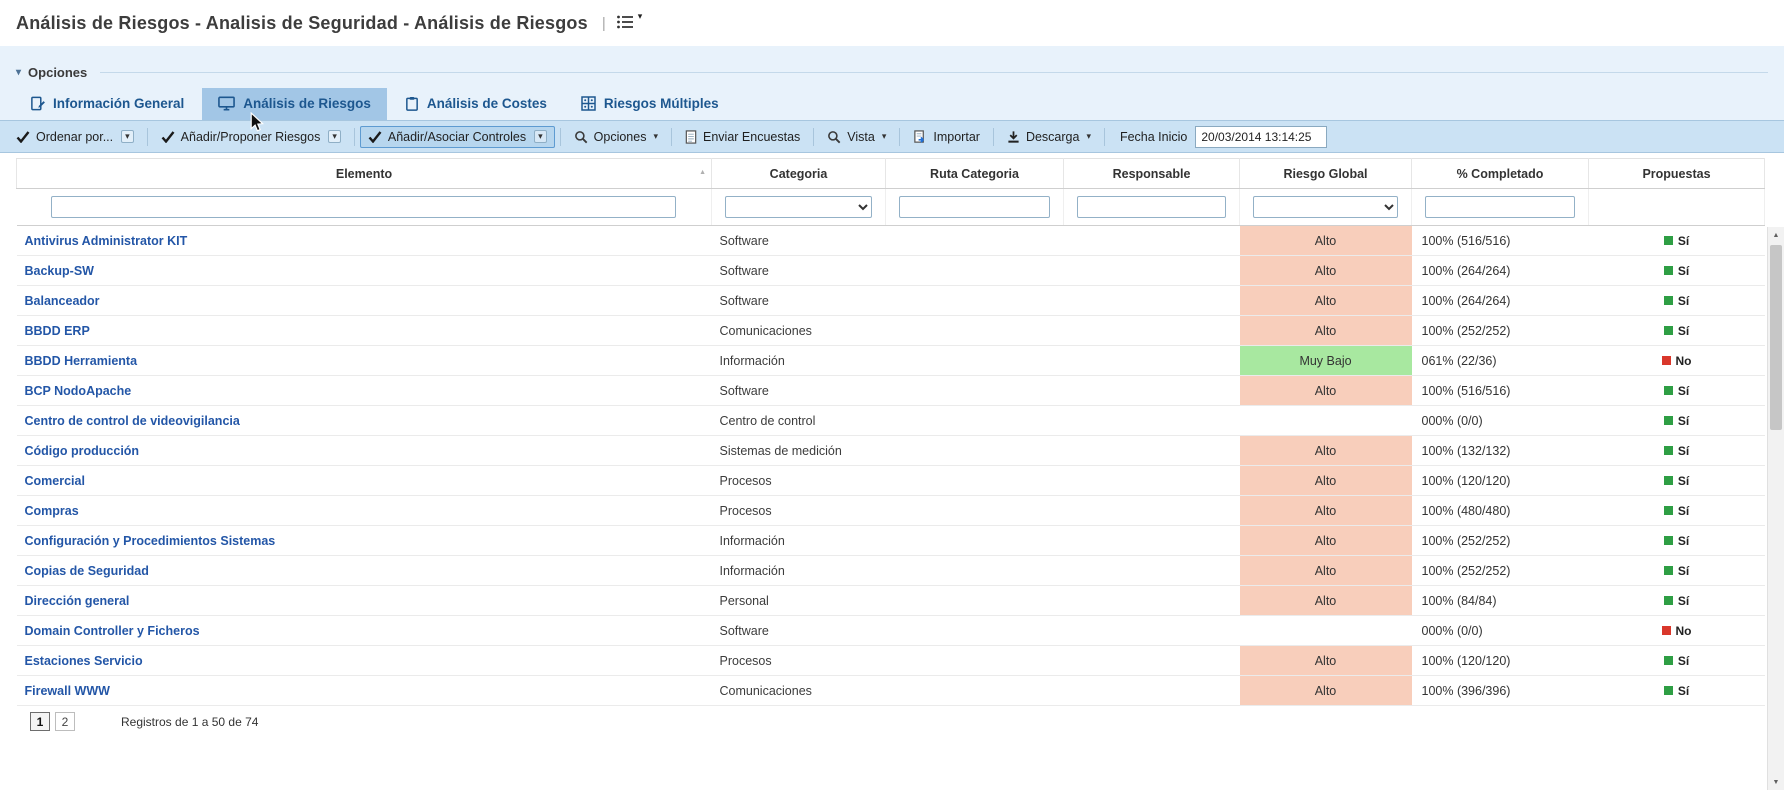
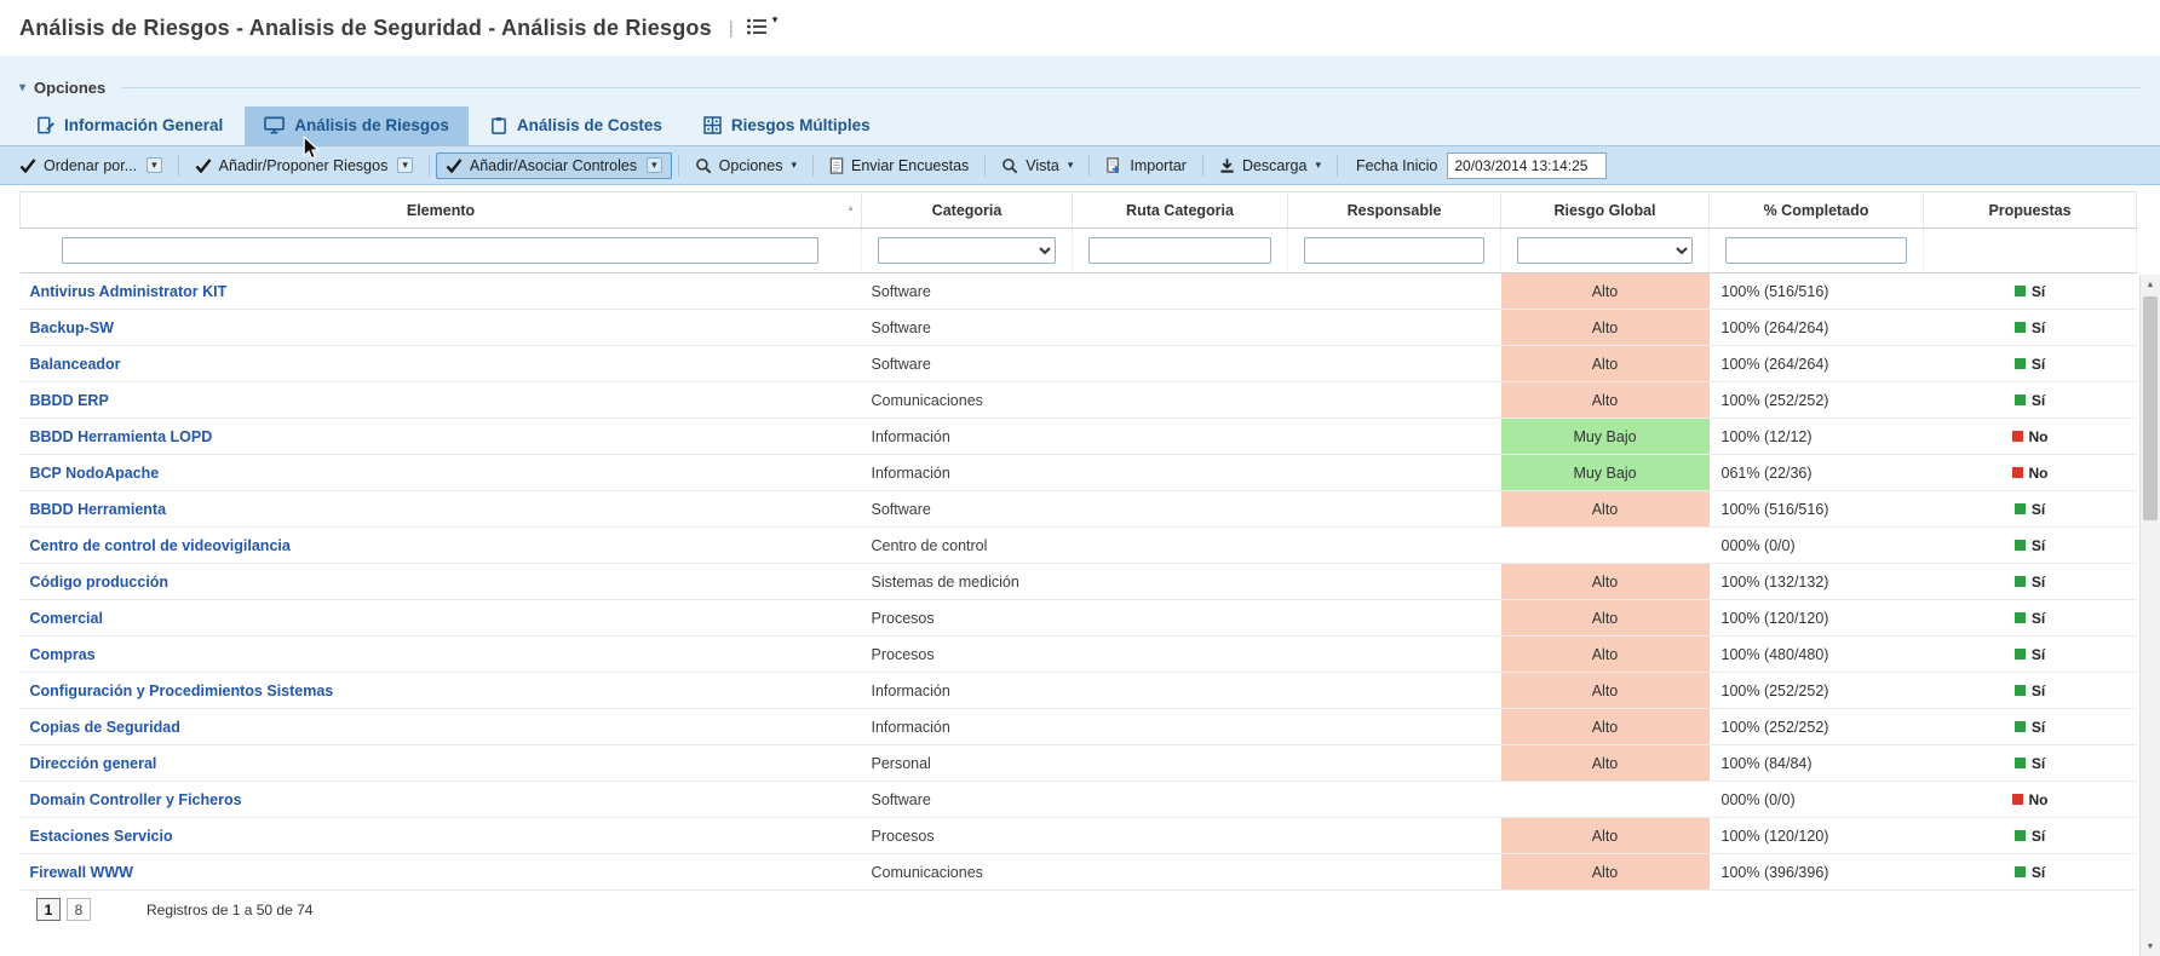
  Análisis de Riesgos - Analisis de Seguridad - Análisis de Riesgos
  |
  ▾
  ▾
  Opciones
  Información General
  Análisis de Riesgos
  Análisis de Costes
  Riesgos Múltiples
  Ordenar por...
  ▾
  Añadir/Proponer Riesgos
  ▾
  Añadir/Asociar Controles
  ▾
  Opciones
  ▾
  Enviar Encuestas
  Vista
  ▾
  Importar
  Descarga
  ▾
  Fecha Inicio
  20/03/2014 13:14:25
  Elemento	Categoria	Ruta Categoria	Responsable	Riesgo Global	% Completado	Propuestas
  Antivirus Administrator KIT	Software			Alto	100% (516/516)	Sí
  Backup-SW	Software			Alto	100% (264/264)	Sí
  Balanceador	Software			Alto	100% (264/264)	Sí
  BBDD ERP	Comunicaciones			Alto	100% (252/252)	Sí
+ BBDD Herramienta LOPD	Información			Muy Bajo	100% (12/12)	No
- BBDD Herramienta	Información			Muy Bajo	061% (22/36)	No
+ BCP NodoApache	Información			Muy Bajo	061% (22/36)	No
- BCP NodoApache	Software			Alto	100% (516/516)	Sí
+ BBDD Herramienta	Software			Alto	100% (516/516)	Sí
  Centro de control de videovigilancia	Centro de control				000% (0/0)	Sí
  Código producción	Sistemas de medición			Alto	100% (132/132)	Sí
  Comercial	Procesos			Alto	100% (120/120)	Sí
  Compras	Procesos			Alto	100% (480/480)	Sí
  Configuración y Procedimientos Sistemas	Información			Alto	100% (252/252)	Sí
  Copias de Seguridad	Información			Alto	100% (252/252)	Sí
  Dirección general	Personal			Alto	100% (84/84)	Sí
  Domain Controller y Ficheros	Software				000% (0/0)	No
  Estaciones Servicio	Procesos			Alto	100% (120/120)	Sí
  Firewall WWW	Comunicaciones			Alto	100% (396/396)	Sí
  1
- 2
+ 8
  Registros de 1 a 50 de 74
